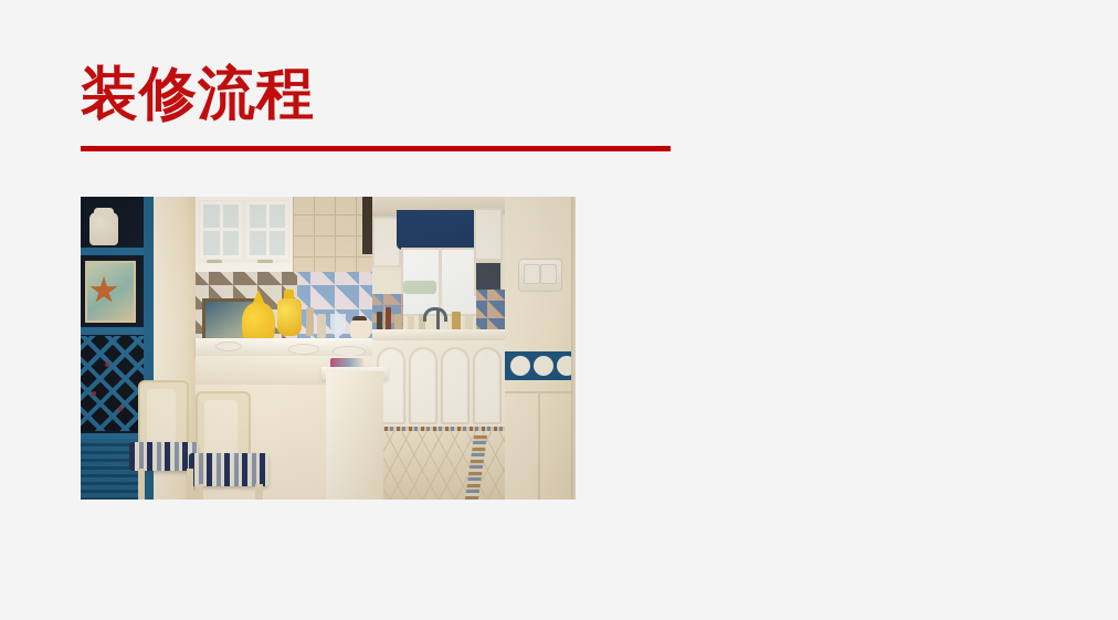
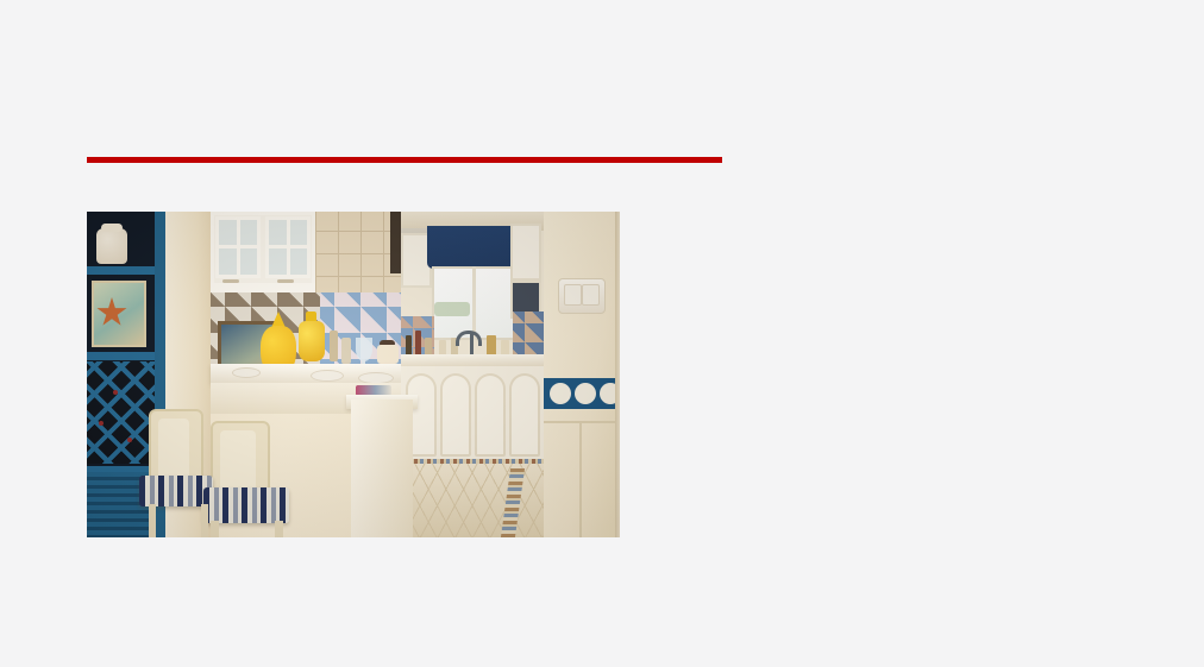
- 装修流程
